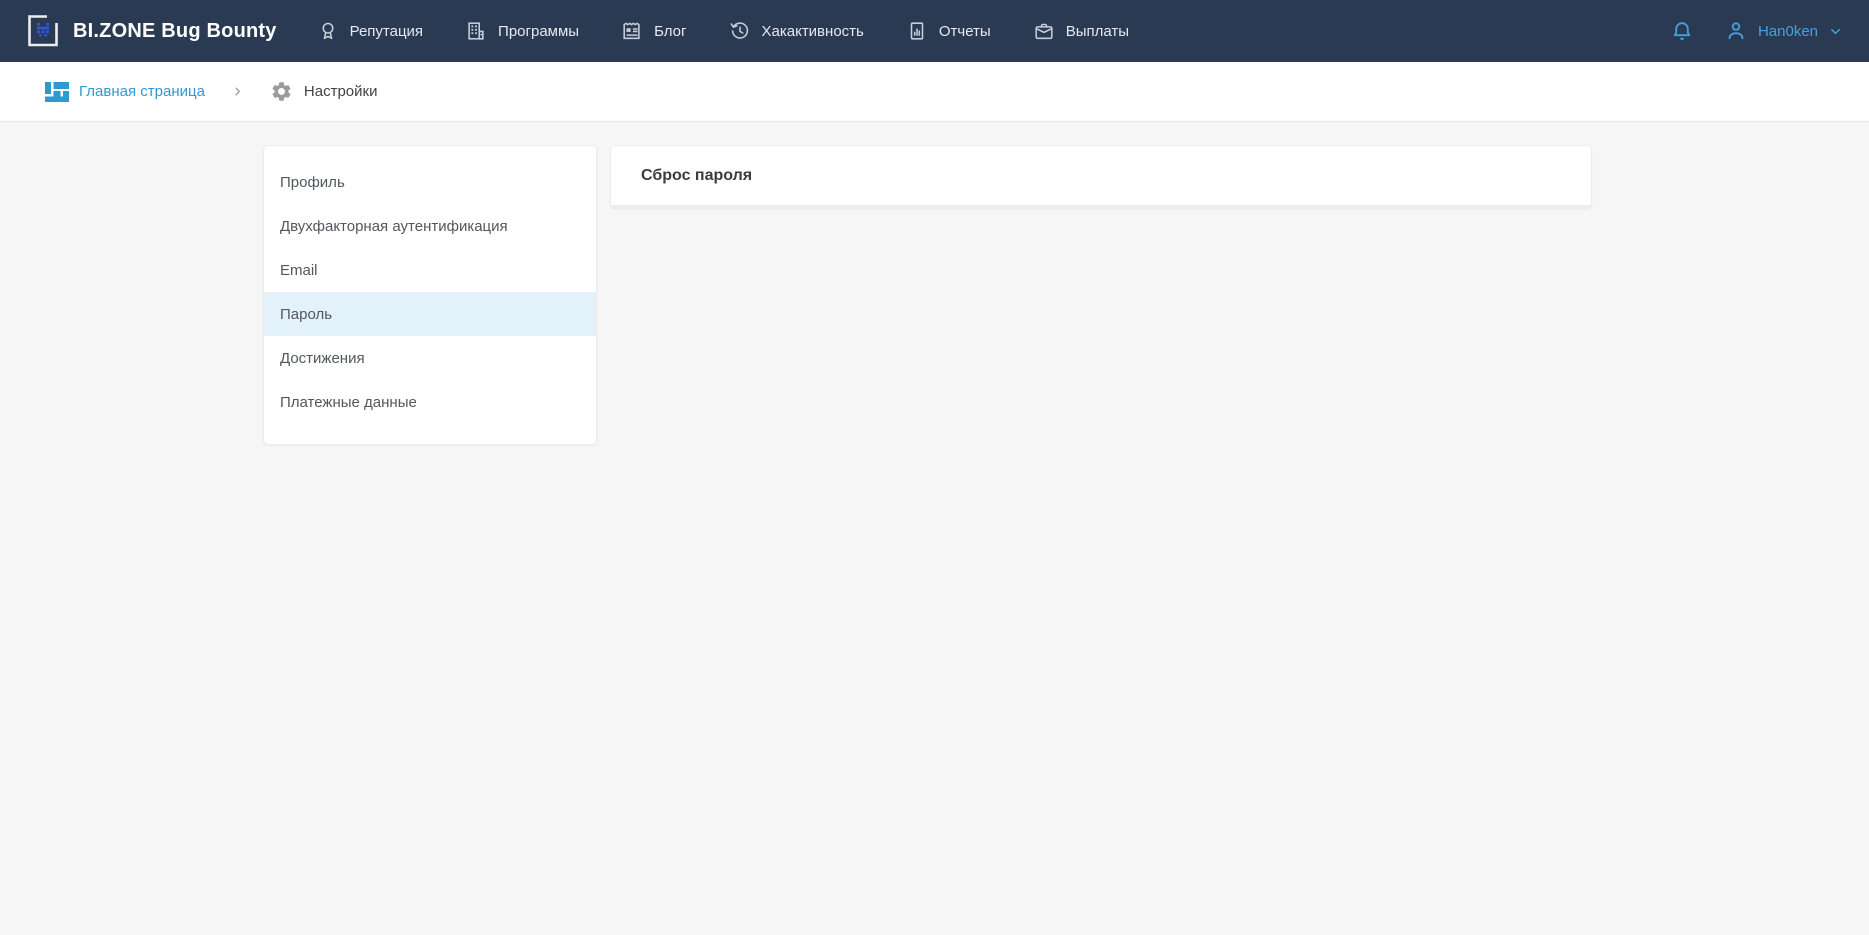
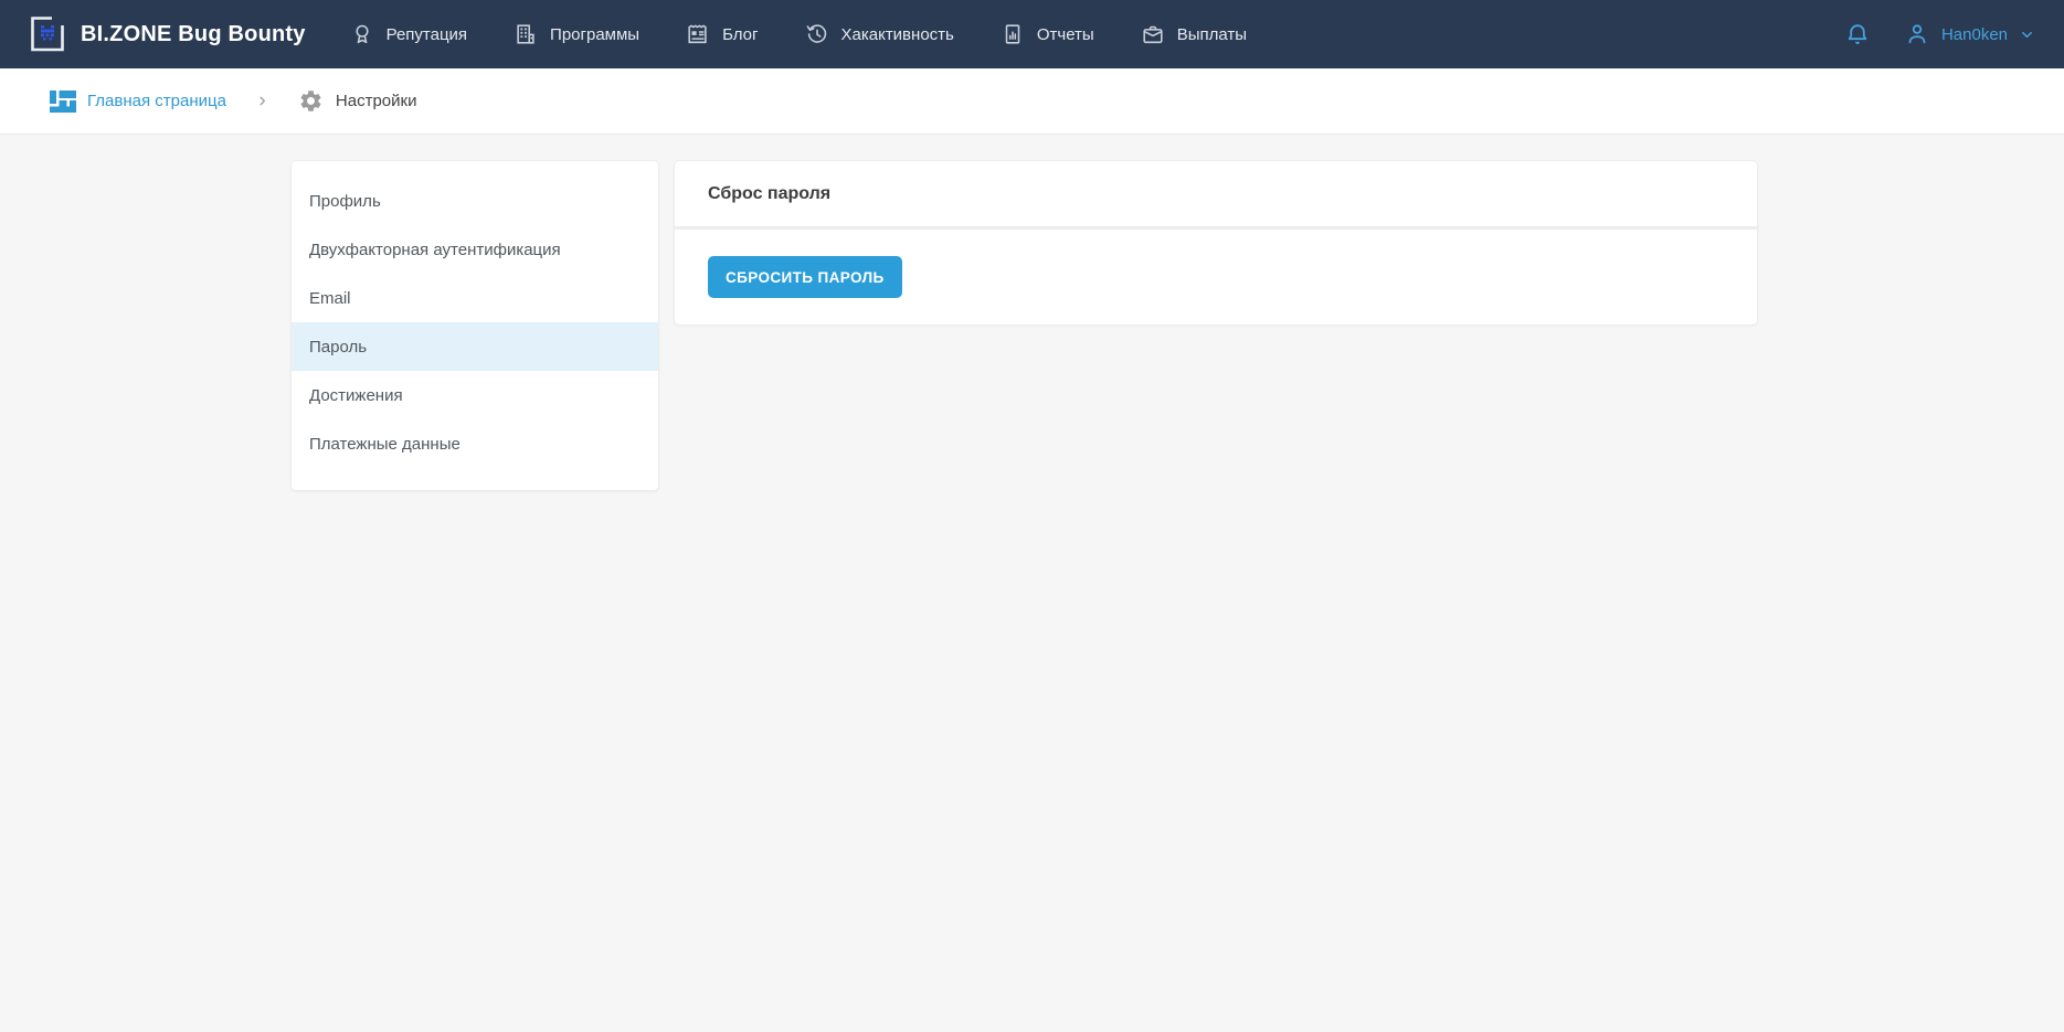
  BI.ZONE Bug Bounty
  Репутация
  Программы
  Блог
  Хакактивность
  Отчеты
  Выплаты
  Han0ken
  Главная страница
  Настройки
  Профиль
  Двухфакторная аутентификация
  Email
  Пароль
  Достижения
  Платежные данные
  Сброс пароля
+ СБРОСИТЬ ПАРОЛЬ
